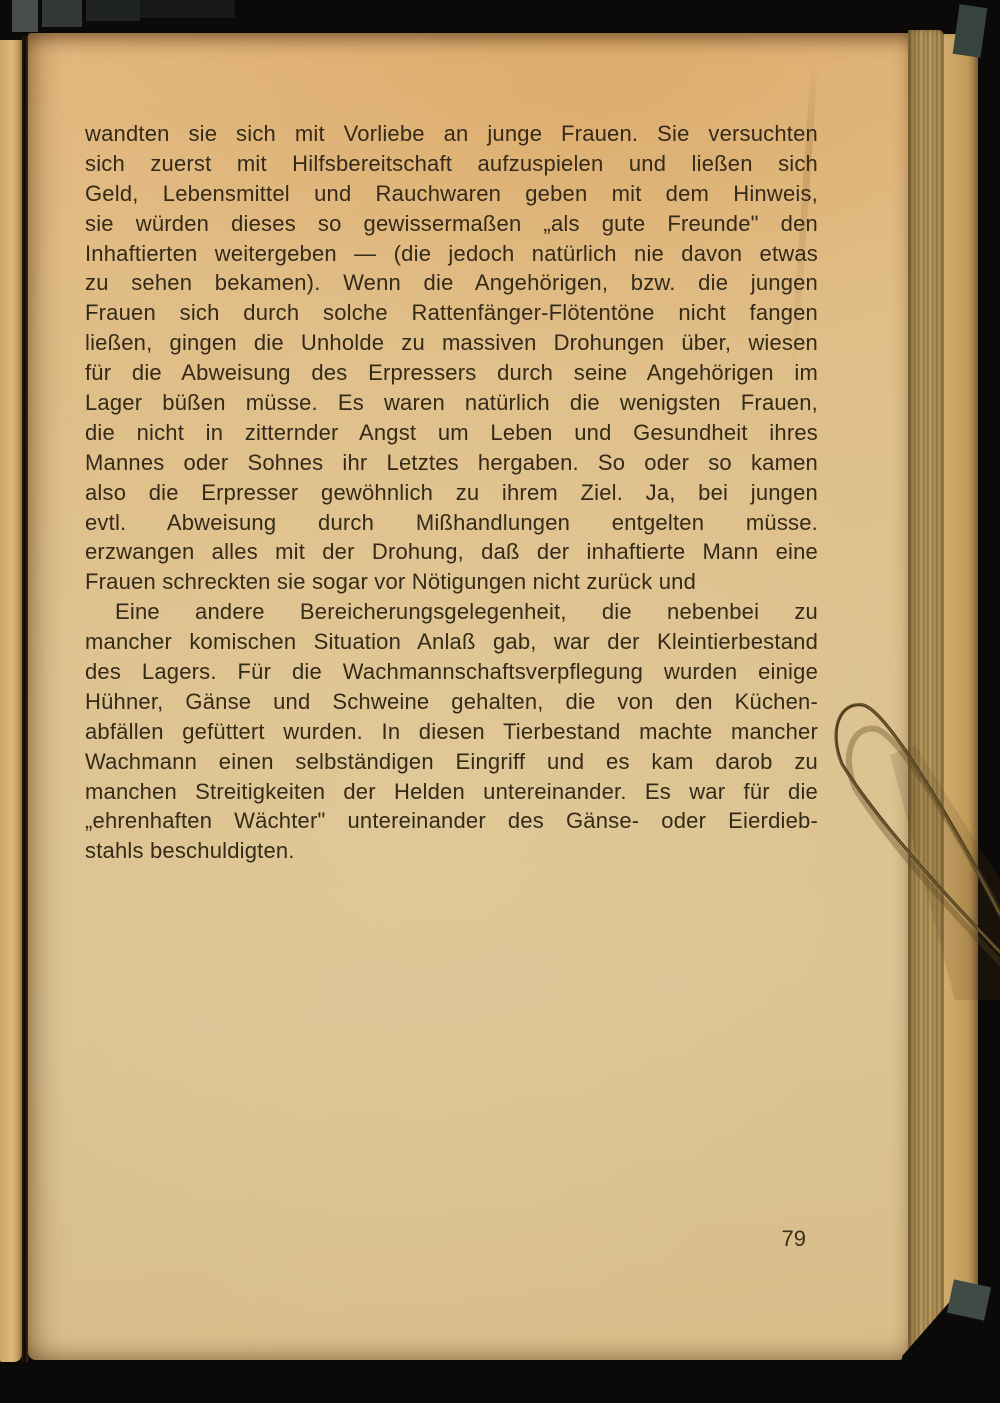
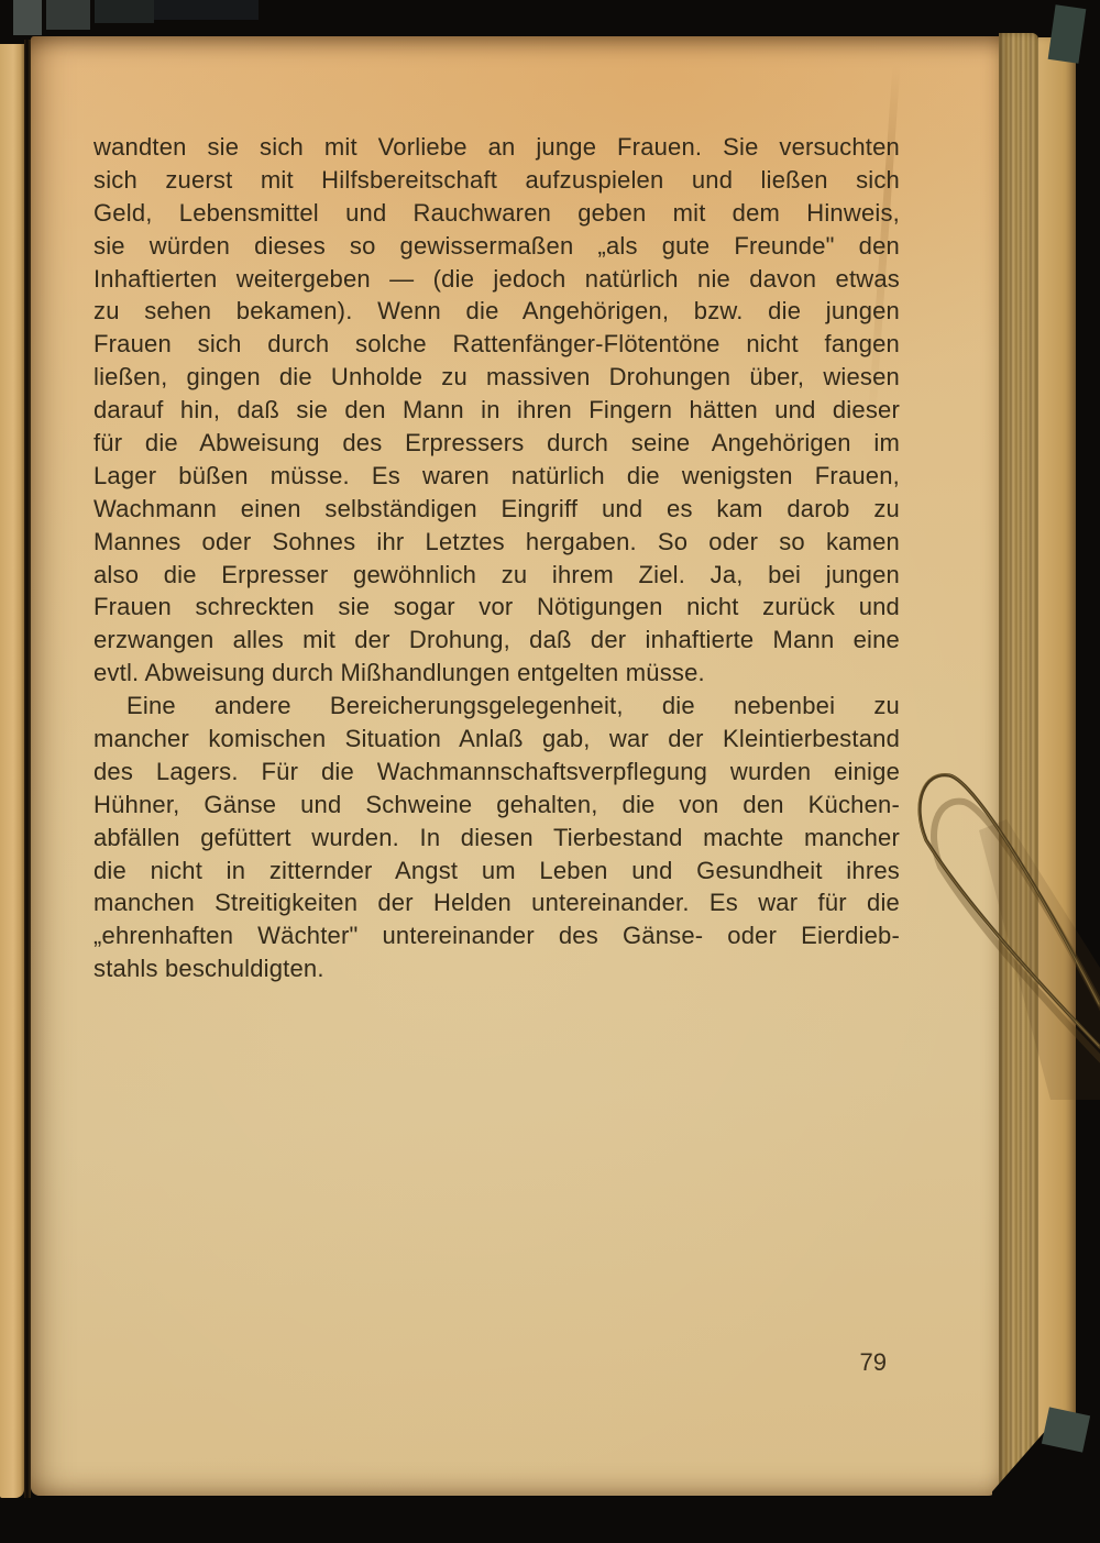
  wandten sie sich mit Vorliebe an junge Frauen. Sie versuchten
  sich zuerst mit Hilfsbereitschaft aufzuspielen und ließen sich
  Geld, Lebensmittel und Rauchwaren geben mit dem Hinweis,
  sie würden dieses so gewissermaßen „als gute Freunde" den
  Inhaftierten weitergeben — (die jedoch natürlich nie davon etwas
  zu sehen bekamen). Wenn die Angehörigen, bzw. die jungen
  Frauen sich durch solche Rattenfänger-Flötentöne nicht fangen
  ließen, gingen die Unholde zu massiven Drohungen über, wiesen
+ darauf hin, daß sie den Mann in ihren Fingern hätten und dieser
  für die Abweisung des Erpressers durch seine Angehörigen im
  Lager büßen müsse. Es waren natürlich die wenigsten Frauen,
- die nicht in zitternder Angst um Leben und Gesundheit ihres
+ Wachmann einen selbständigen Eingriff und es kam darob zu
  Mannes oder Sohnes ihr Letztes hergaben. So oder so kamen
  also die Erpresser gewöhnlich zu ihrem Ziel. Ja, bei jungen
- evtl. Abweisung durch Mißhandlungen entgelten müsse.
+ Frauen schreckten sie sogar vor Nötigungen nicht zurück und
  erzwangen alles mit der Drohung, daß der inhaftierte Mann eine
- Frauen schreckten sie sogar vor Nötigungen nicht zurück und
+ evtl. Abweisung durch Mißhandlungen entgelten müsse.
  Eine andere Bereicherungsgelegenheit, die nebenbei zu
  mancher komischen Situation Anlaß gab, war der Kleintierbestand
  des Lagers. Für die Wachmannschaftsverpflegung wurden einige
  Hühner, Gänse und Schweine gehalten, die von den Küchen-
  abfällen gefüttert wurden. In diesen Tierbestand machte mancher
- Wachmann einen selbständigen Eingriff und es kam darob zu
+ die nicht in zitternder Angst um Leben und Gesundheit ihres
  manchen Streitigkeiten der Helden untereinander. Es war für die
  „ehrenhaften Wächter" untereinander des Gänse- oder Eierdieb-
  stahls beschuldigten.
  79
